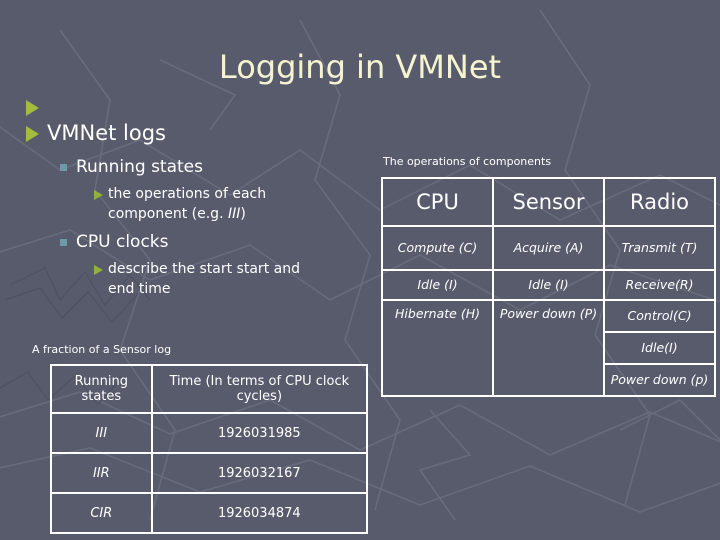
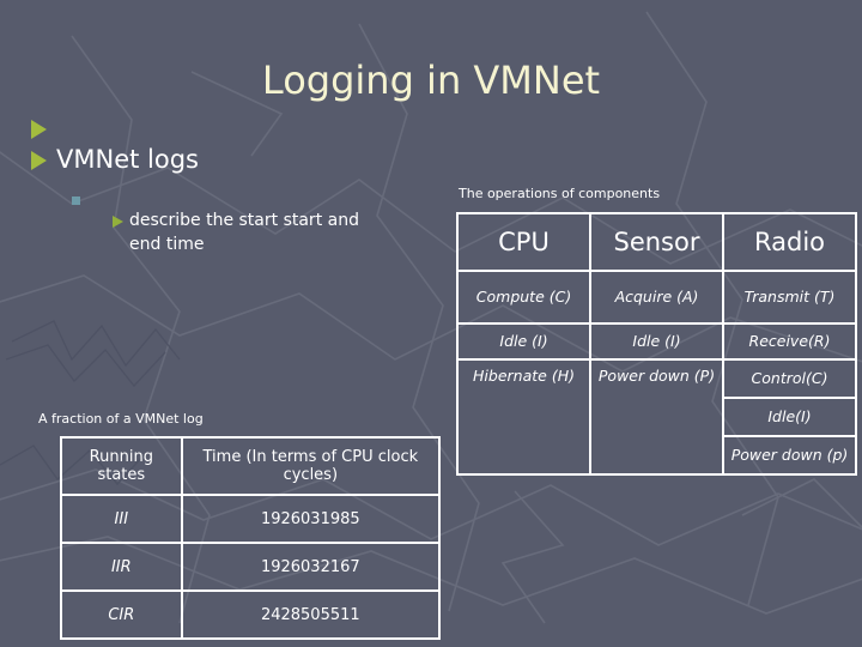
  Logging in VMNet
  VMNet logs
- Running states
- the operations of each component (e.g. III)
- CPU clocks
  describe the start start and end time
- A fraction of a Sensor log
+ A fraction of a VMNet log
  Running states	Time (In terms of CPU clock cycles)
  III	1926031985
  IIR	1926032167
- CIR	1926034874
+ CIR	2428505511
  The operations of components
  CPU	Sensor	Radio
  Compute (C)	Acquire (A)	Transmit (T)
  Idle (I)	Idle (I)	Receive(R)
  Hibernate (H)	Power down (P)	Control(C)
  Idle(I)
  Power down (p)
